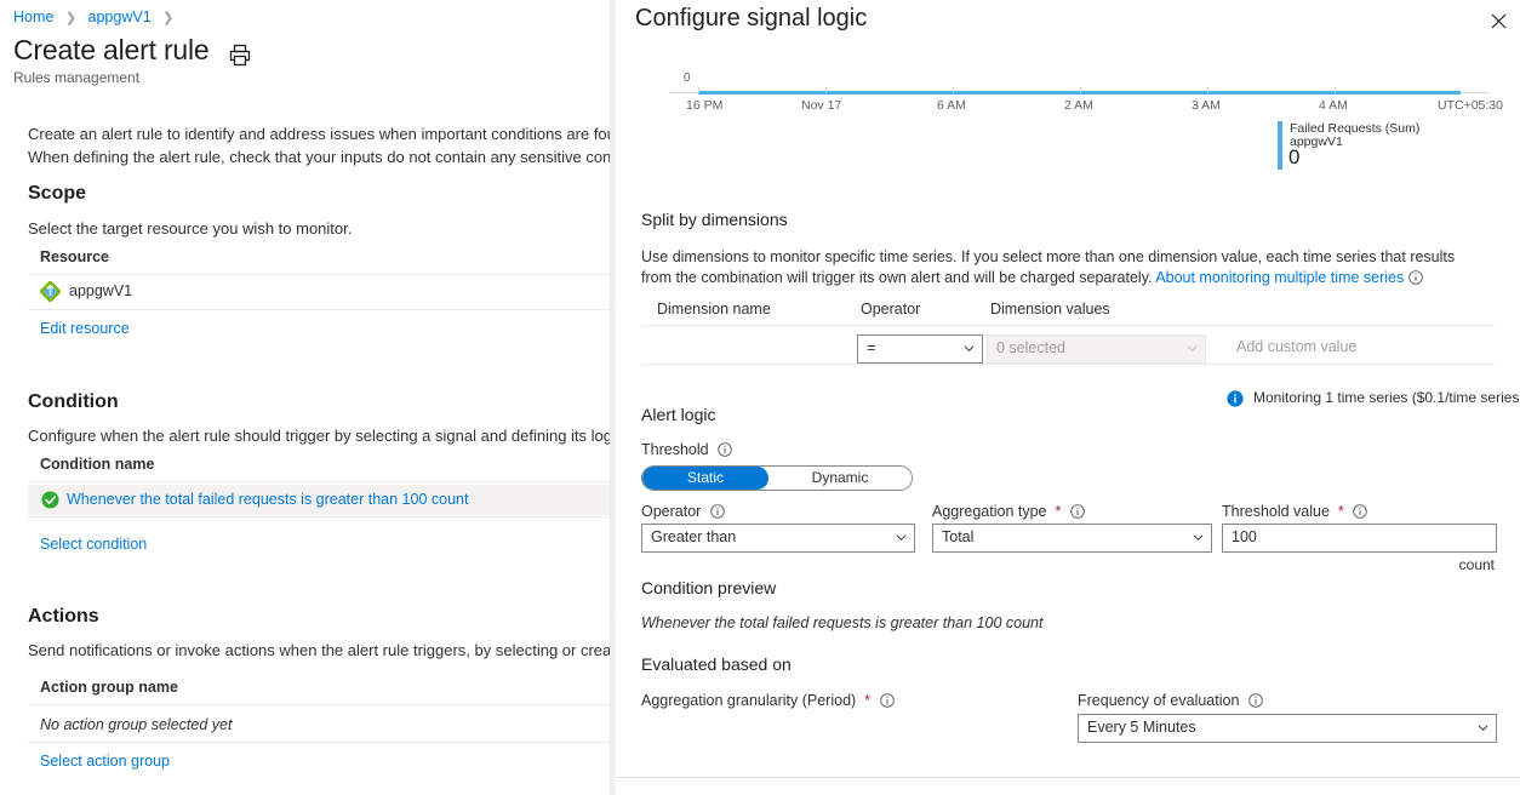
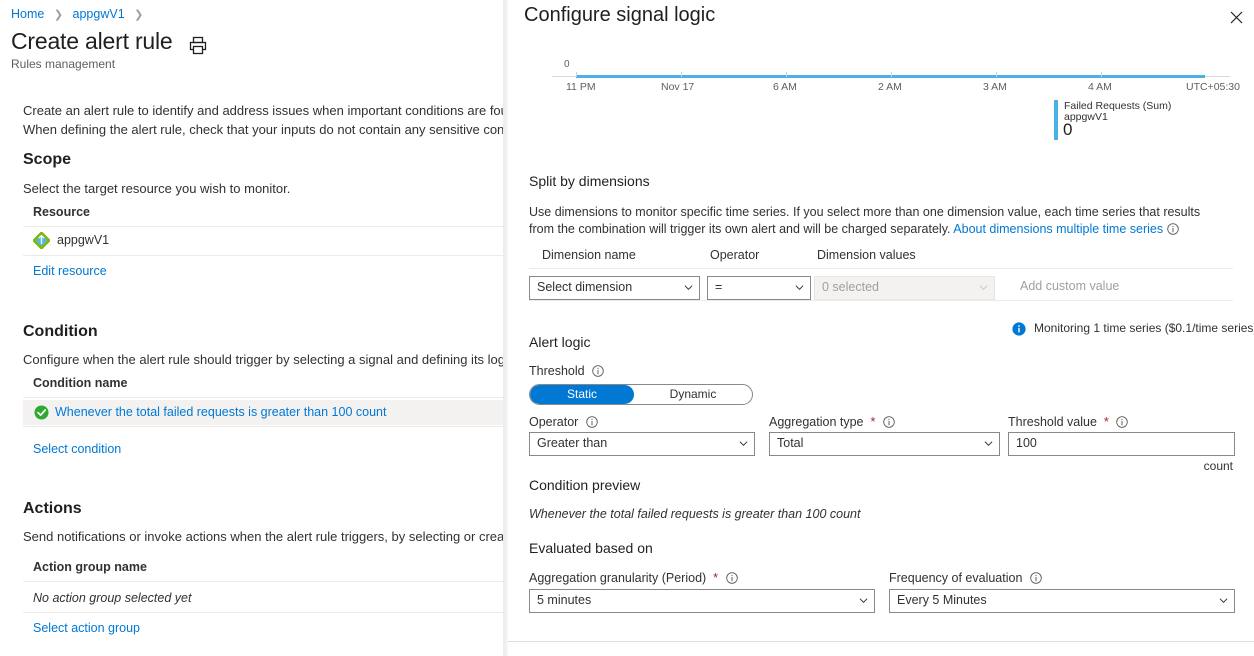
  Home ❯ appgwV1 ❯
  Create alert rule
  Rules management
  Create an alert rule to identify and address issues when important conditions are fo
  When defining the alert rule, check that your inputs do not contain any sensitive con
  Scope
  Select the target resource you wish to monitor.
  Resource
  appgwV1
  Edit resource
  Condition
  Configure when the alert rule should trigger by selecting a signal and defining its log
  Condition name
  Whenever the total failed requests is greater than 100 count
  Select condition
  Actions
  Send notifications or invoke actions when the alert rule triggers, by selecting or crea
  Action group name
  No action group selected yet
  Select action group
  Configure signal logic
  0
- 16 PM
+ 11 PM
  Nov 17
  6 AM
  2 AM
  3 AM
  4 AM
  UTC+05:30
  Failed Requests (Sum)
  appgwV1
  0
  Split by dimensions
- Use dimensions to monitor specific time series. If you select more than one dimension value, each time series that results from the combination will trigger its own alert and will be charged separately. About monitoring multiple time series
+ Use dimensions to monitor specific time series. If you select more than one dimension value, each time series that results from the combination will trigger its own alert and will be charged separately. About dimensions multiple time series
  Dimension name
  Operator
  Dimension values
+ Select dimension
  =
  0 selected
  Add custom value
  Alert logic
  Threshold
  Operator
  Aggregation type *
  Threshold value *
  Greater than
  Total
  100
  count
  Condition preview
  Evaluated based on
  Aggregation granularity (Period) *
  Frequency of evaluation
+ 5 minutes
  Every 5 Minutes
  Monitoring 1 time series ($0.1/time series
  Static
  Dynamic
  Whenever the total failed requests is greater than 100 count
